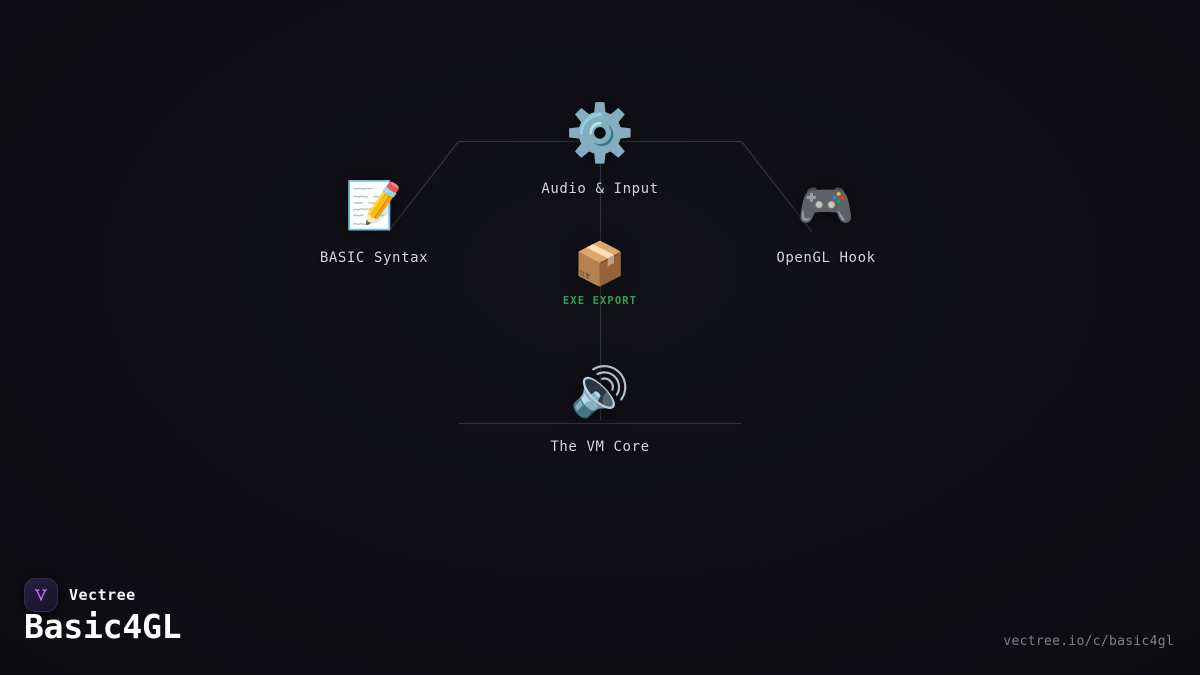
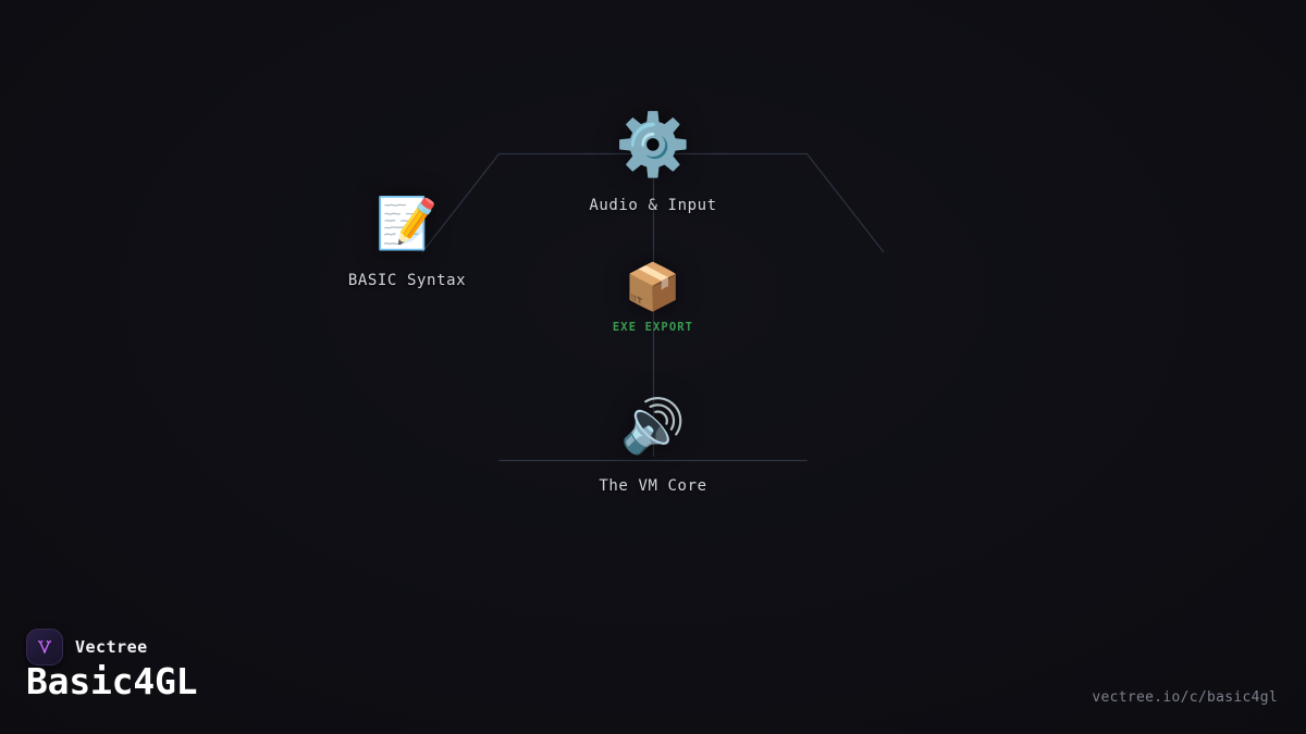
  ⚙️
  Audio & Input
  📝
  BASIC Syntax
- 🎮
- OpenGL Hook
  📦
  EXE EXPORT
  🔊
  The VM Core
  Vectree
  Basic4GL
  vectree.io/c/basic4gl
